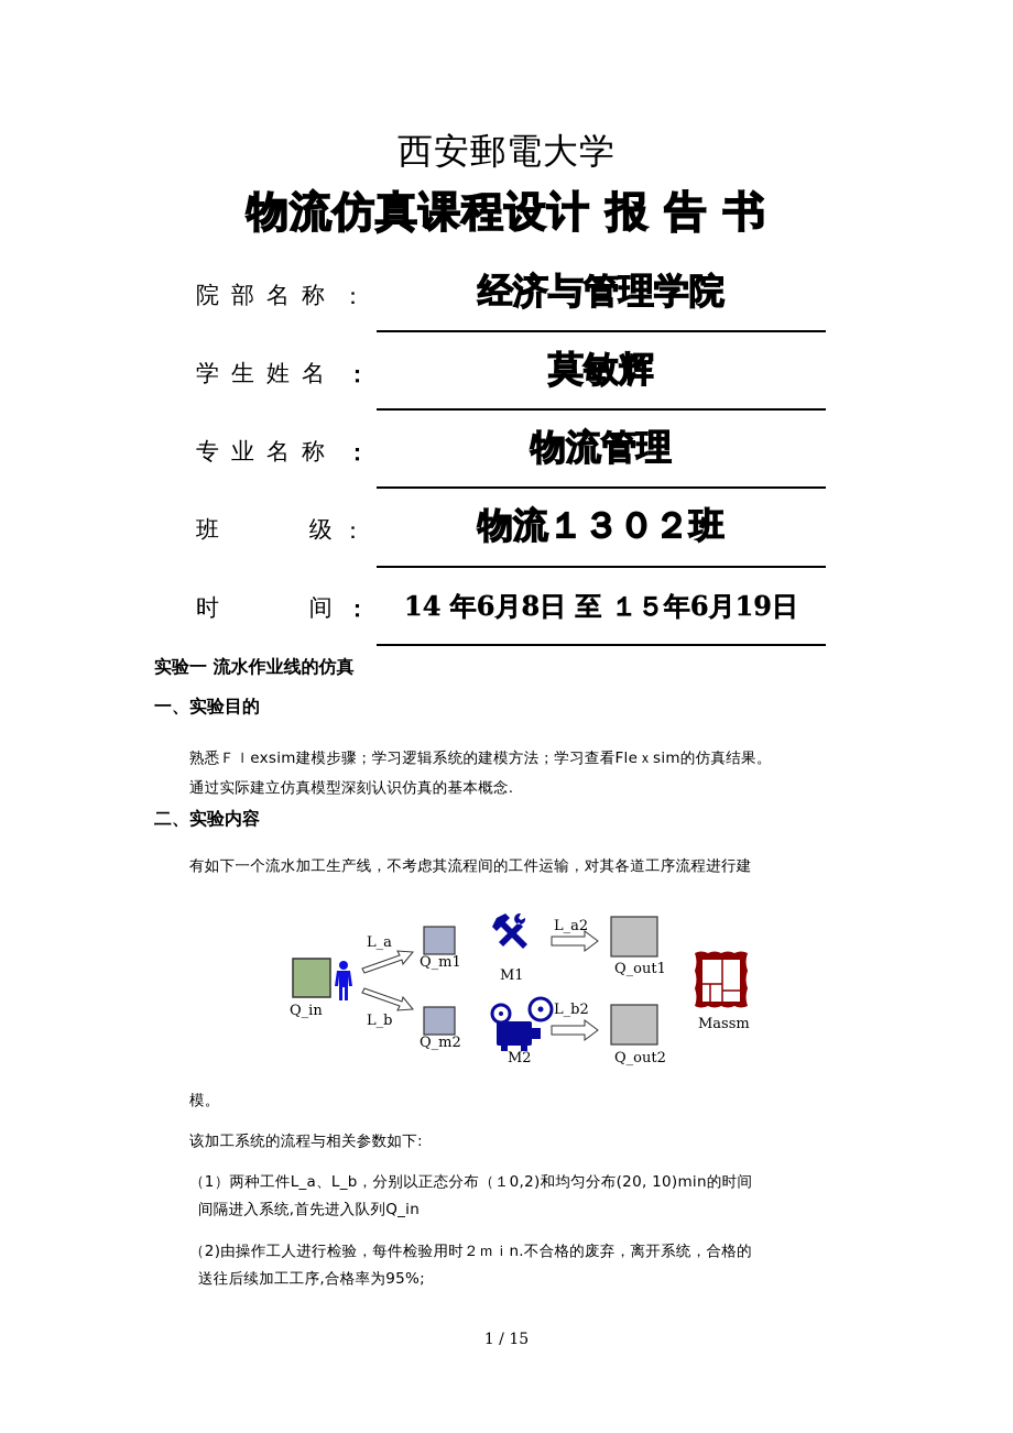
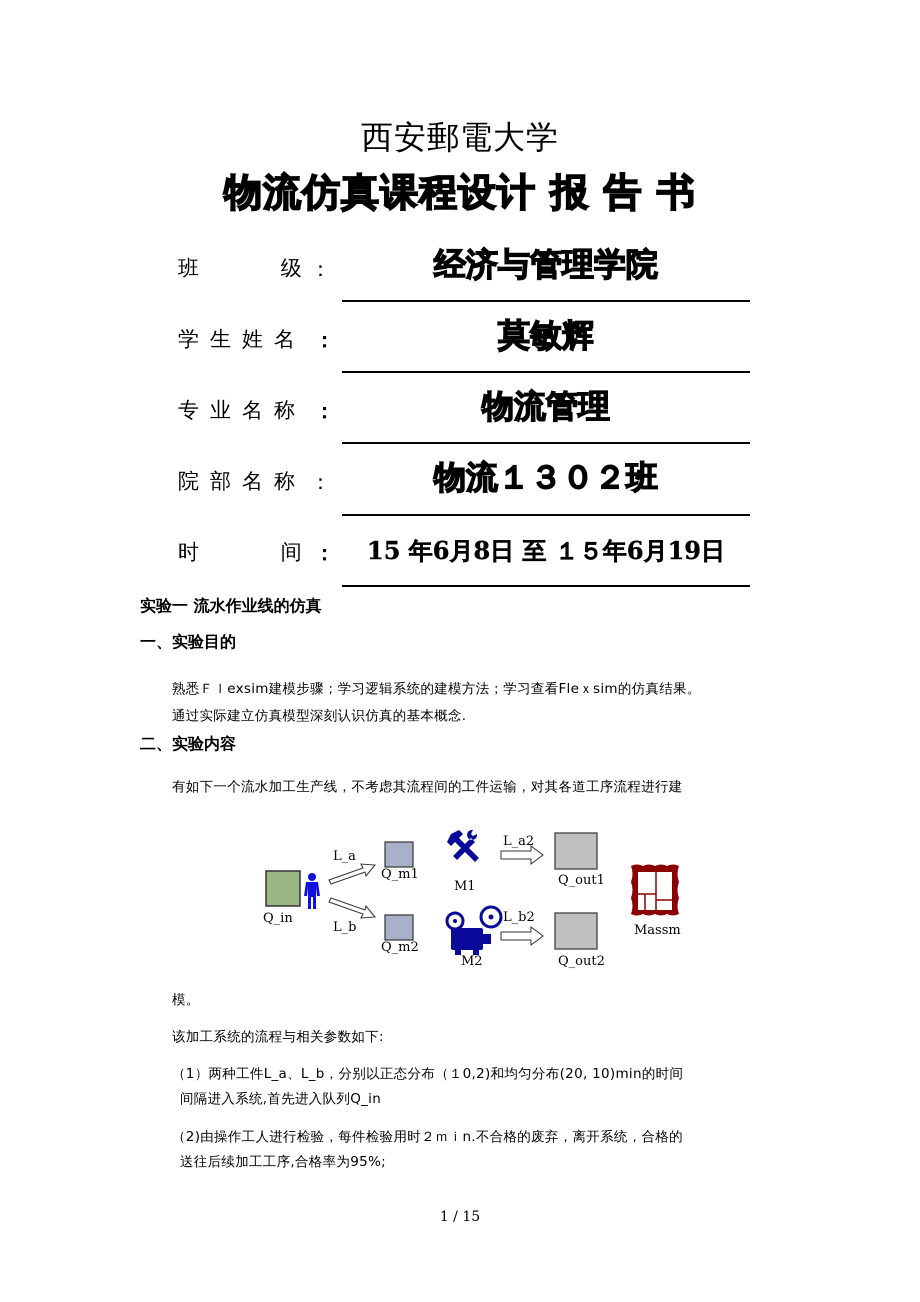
  西安郵電大学
  物流仿真课程设计 报 告 书
- 院部名称
+ 班 级
  ：
  经济与管理学院
  学生姓名
  ：
  莫敏辉
  专业名称
  ：
  物流管理
- 班 级
+ 院部名称
  ：
  物流１３０２班
  时 间
  ：
- 14 年6月8日 至 １５年6月19日
+ 15 年6月8日 至 １５年6月19日
  实验一 流水作业线的仿真
  一、实验目的
  熟悉Ｆｌexsim建模步骤；学习逻辑系统的建模方法；学习查看Fleｘsim的仿真结果。
  通过实际建立仿真模型深刻认识仿真的基本概念.
  二、实验内容
  有如下一个流水加工生产线，不考虑其流程间的工件运输，对其各道工序流程进行建
  Q_in
  L_a
  L_b
  Q_m1
  Q_m2
  M1
  M2
  L_a2
  L_b2
  Q_out1
  Q_out2
  Massm
  模。
  该加工系统的流程与相关参数如下:
  （1）两种工件L_a、L_b，分别以正态分布（１0,2)和均匀分布(20, 10)min的时间
  间隔进入系统,首先进入队列Q_in
  （2)由操作工人进行检验，每件检验用时２ｍｉn.不合格的废弃，离开系统，合格的
  送往后续加工工序,合格率为95%;
  1 / 15
